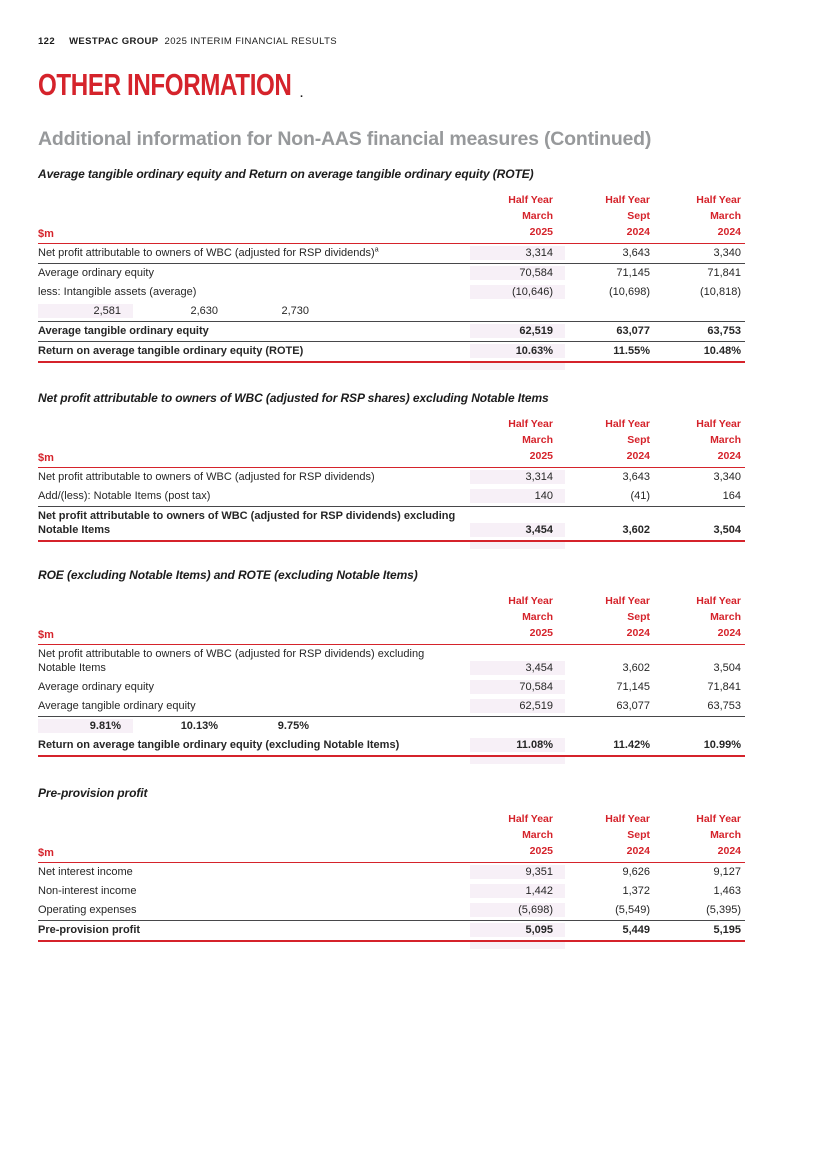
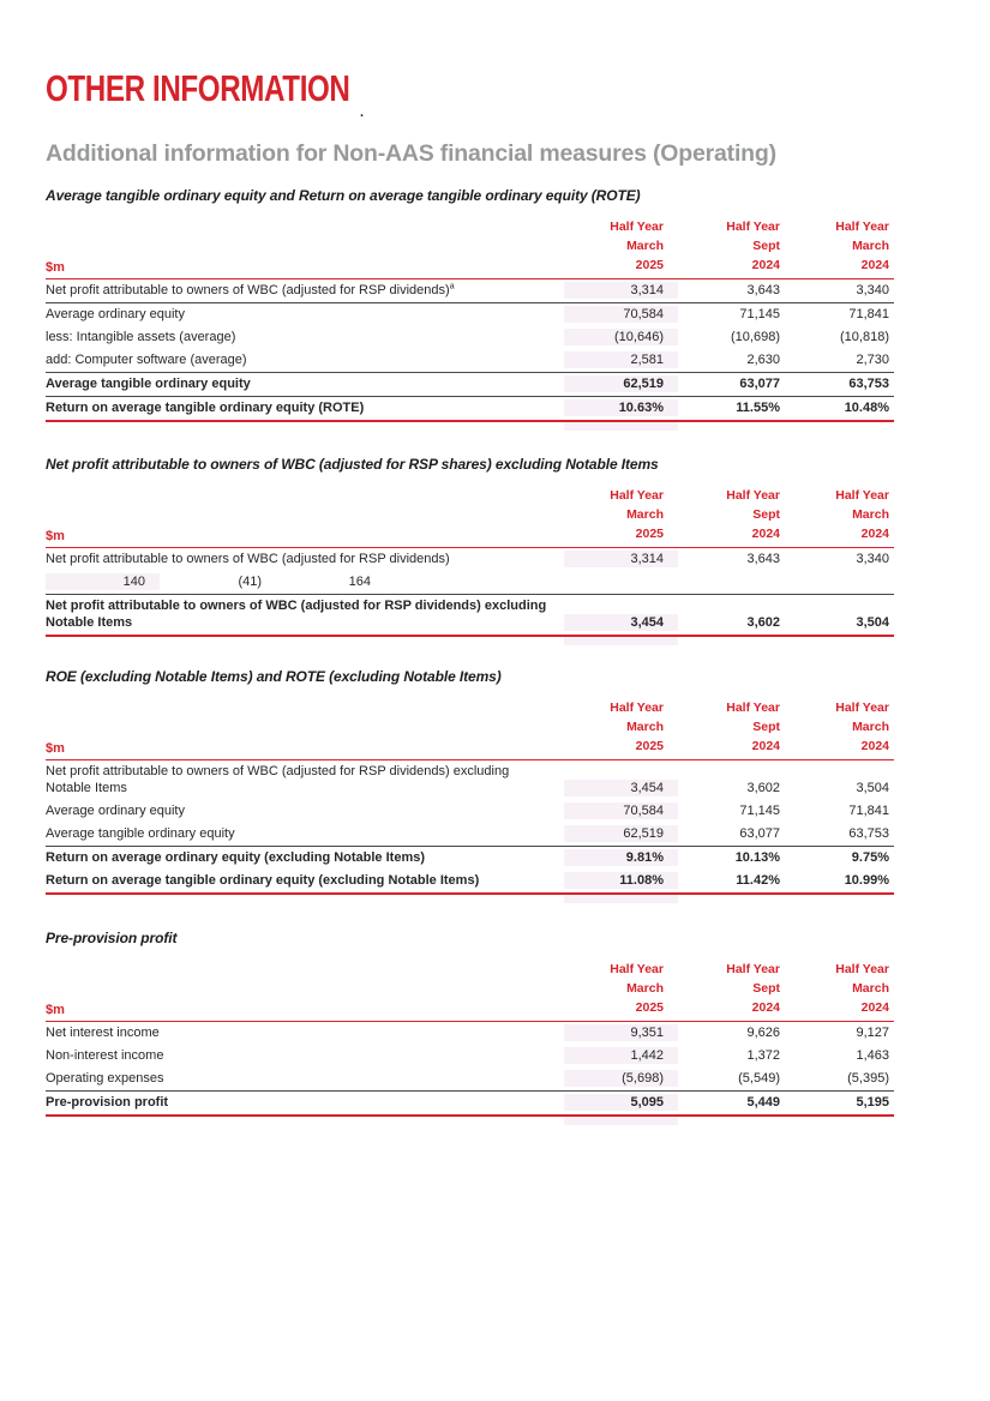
- 122
- WESTPAC GROUP
- 2025 INTERIM FINANCIAL RESULTS
  OTHER INFORMATION
  .
- Additional information for Non-AAS financial measures (Continued)
+ Additional information for Non-AAS financial measures (Operating)
  Average tangible ordinary equity and Return on average tangible ordinary equity (ROTE)
  $m
  Half Year
  March
  2025
  Half Year
  Sept
  2024
  Half Year
  March
  2024
  Net profit attributable to owners of WBC (adjusted for RSP dividends)
  3,314
  3,643
  3,340
  Average ordinary equity
  70,584
  71,145
  71,841
  less: Intangible assets (average)
  (10,646)
  (10,698)
  (10,818)
+ add: Computer software (average)
  2,581
  2,630
  2,730
  Average tangible ordinary equity
  62,519
  63,077
  63,753
  Return on average tangible ordinary equity (ROTE)
  10.63%
  11.55%
  10.48%
  Net profit attributable to owners of WBC (adjusted for RSP shares) excluding Notable Items
  $m
  Half Year
  March
  2025
  Half Year
  Sept
  2024
  Half Year
  March
  2024
  Net profit attributable to owners of WBC (adjusted for RSP dividends)
  3,314
  3,643
  3,340
- Add/(less): Notable Items (post tax)
  140
  (41)
  164
  Net profit attributable to owners of WBC (adjusted for RSP dividends) excluding Notable Items
  3,454
  3,602
  3,504
  ROE (excluding Notable Items) and ROTE (excluding Notable Items)
  $m
  Half Year
  March
  2025
  Half Year
  Sept
  2024
  Half Year
  March
  2024
  Net profit attributable to owners of WBC (adjusted for RSP dividends) excluding Notable Items
  3,454
  3,602
  3,504
  Average ordinary equity
  70,584
  71,145
  71,841
  Average tangible ordinary equity
  62,519
  63,077
  63,753
+ Return on average ordinary equity (excluding Notable Items)
  9.81%
  10.13%
  9.75%
  Return on average tangible ordinary equity (excluding Notable Items)
  11.08%
  11.42%
  10.99%
  Pre-provision profit
  $m
  Half Year
  March
  2025
  Half Year
  Sept
  2024
  Half Year
  March
  2024
  Net interest income
  9,351
  9,626
  9,127
  Non-interest income
  1,442
  1,372
  1,463
  Operating expenses
  (5,698)
  (5,549)
  (5,395)
  Pre-provision profit
  5,095
  5,449
  5,195
